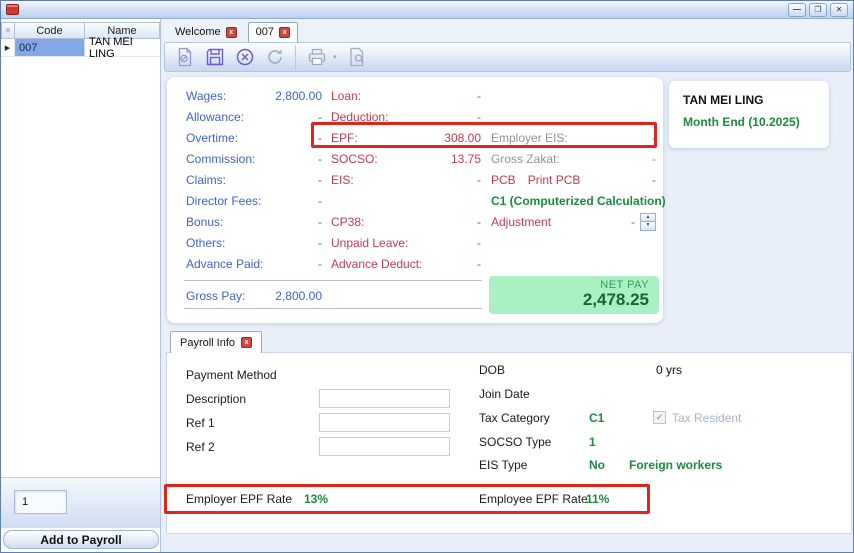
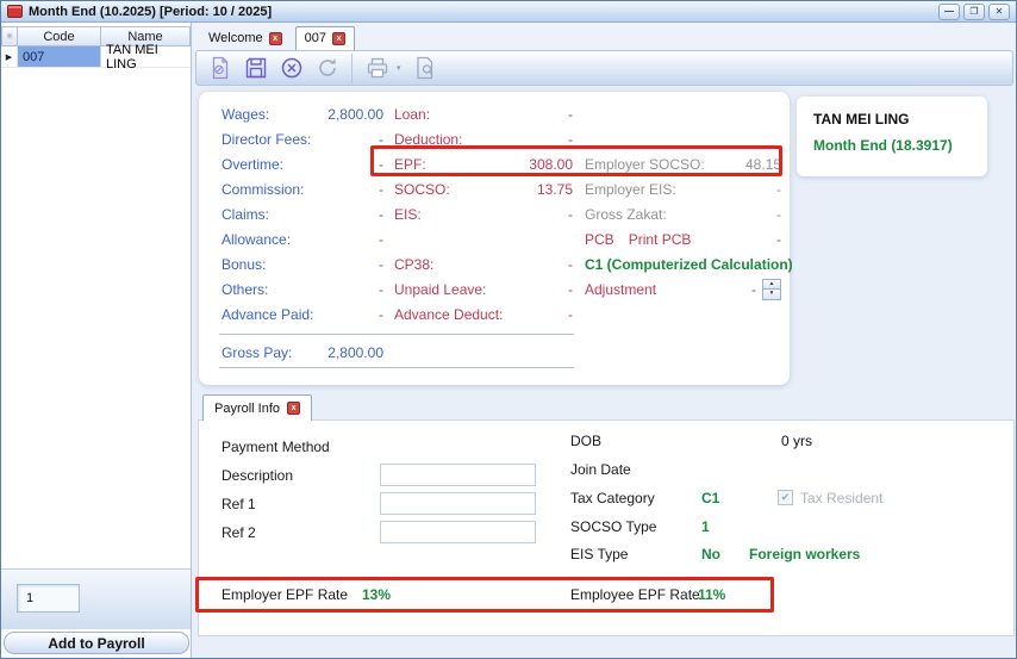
+ Month End (10.2025) [Period: 10 / 2025]
  —
  ❐
  ✕
  ✳
  Code
  Name
  007
  TAN MEI LING
  1
  Add to Payroll
  Welcome
  007
  Wages:
  2,800.00
- Allowance:
+ Director Fees:
  -
  Overtime:
  -
  Commission:
  -
  Claims:
  -
- Director Fees:
+ Allowance:
  -
  Bonus:
  -
  Others:
  -
  Advance Paid:
  -
  Loan:
  -
  Deduction:
  -
  EPF:
  308.00
  SOCSO:
  13.75
  EIS:
  -
  CP38:
  -
  Unpaid Leave:
  -
  Advance Deduct:
  -
+ Employer SOCSO:
+ 48.15
  Employer EIS:
  -
  Gross Zakat:
  -
  PCB
  Print PCB
  -
  C1 (Computerized Calculation)
  Adjustment
  -
  Gross Pay:
  2,800.00
- NET PAY
- 2,478.25
  TAN MEI LING
- Month End (10.2025)
+ Month End (18.3917)
  Payroll Info
  Payment Method
  Description
  Ref 1
  Ref 2
  DOB
  0 yrs
  Join Date
  Tax Category
  C1
  ✔
  Tax Resident
  SOCSO Type
  1
  EIS Type
  No
  Foreign workers
  Employer EPF Rate
  13%
  Employee EPF Rate
  11%
